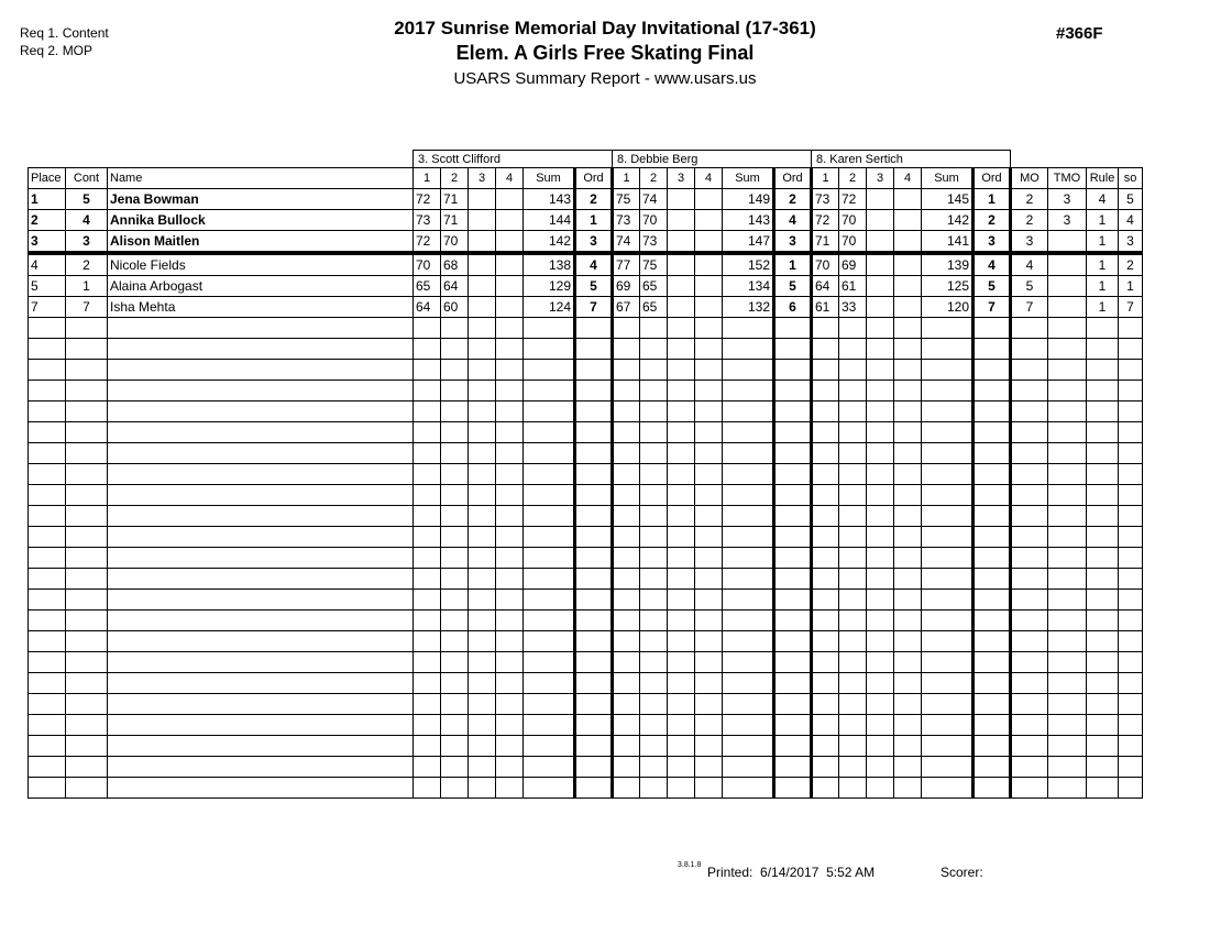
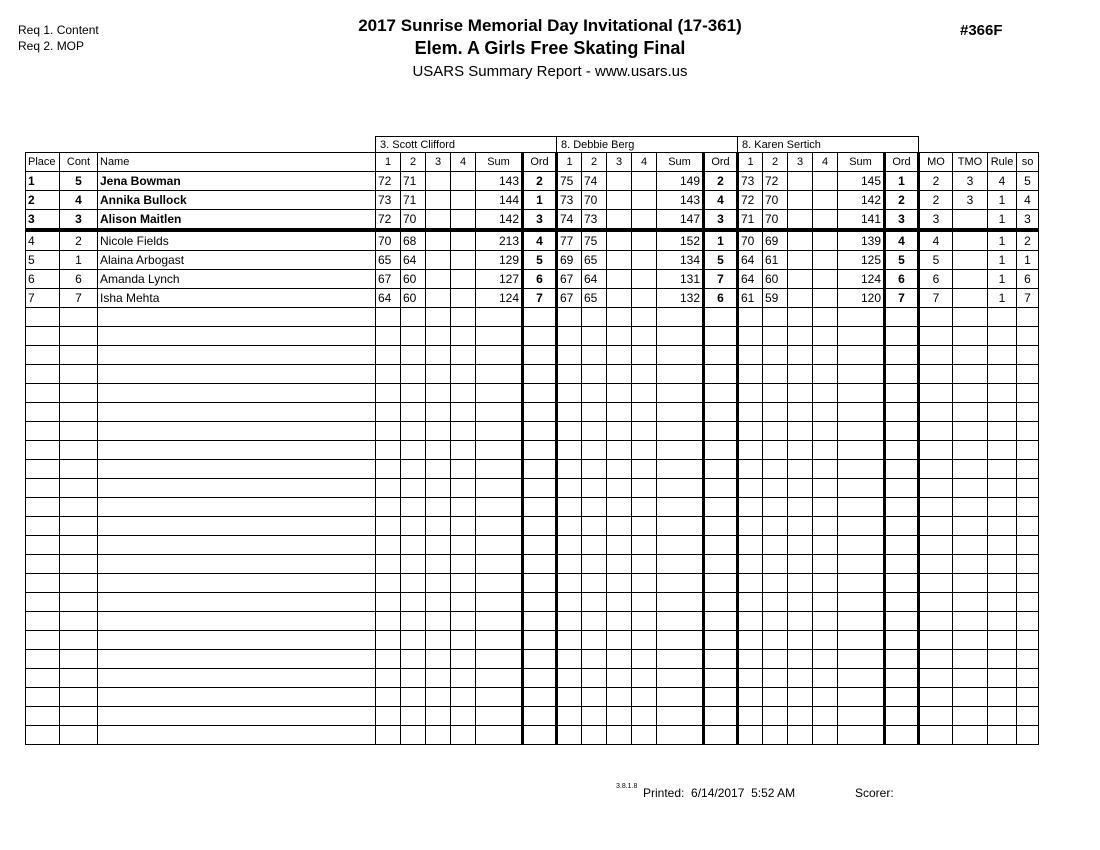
  Req 1. Content
  Req 2. MOP
  #366F
  2017 Sunrise Memorial Day Invitational (17-361)
  Elem. A Girls Free Skating Final
  USARS Summary Report - www.usars.us
  	3. Scott Clifford	8. Debbie Berg	8. Karen Sertich
  Place	Cont	Name	1	2	3	4	Sum	Ord	1	2	3	4	Sum	Ord	1	2	3	4	Sum	Ord	MO	TMO	Rule	so
  1	5	Jena Bowman	72	71			143	2	75	74			149	2	73	72			145	1	2	3	4	5
  2	4	Annika Bullock	73	71			144	1	73	70			143	4	72	70			142	2	2	3	1	4
  3	3	Alison Maitlen	72	70			142	3	74	73			147	3	71	70			141	3	3		1	3
- 4	2	Nicole Fields	70	68			138	4	77	75			152	1	70	69			139	4	4		1	2
+ 4	2	Nicole Fields	70	68			213	4	77	75			152	1	70	69			139	4	4		1	2
  5	1	Alaina Arbogast	65	64			129	5	69	65			134	5	64	61			125	5	5		1	1
+ 6	6	Amanda Lynch	67	60			127	6	67	64			131	7	64	60			124	6	6		1	6
- 7	7	Isha Mehta	64	60			124	7	67	65			132	6	61	33			120	7	7		1	7
+ 7	7	Isha Mehta	64	60			124	7	67	65			132	6	61	59			120	7	7		1	7
  Printed: 6/14/2017 5:52 AM
  Scorer:
